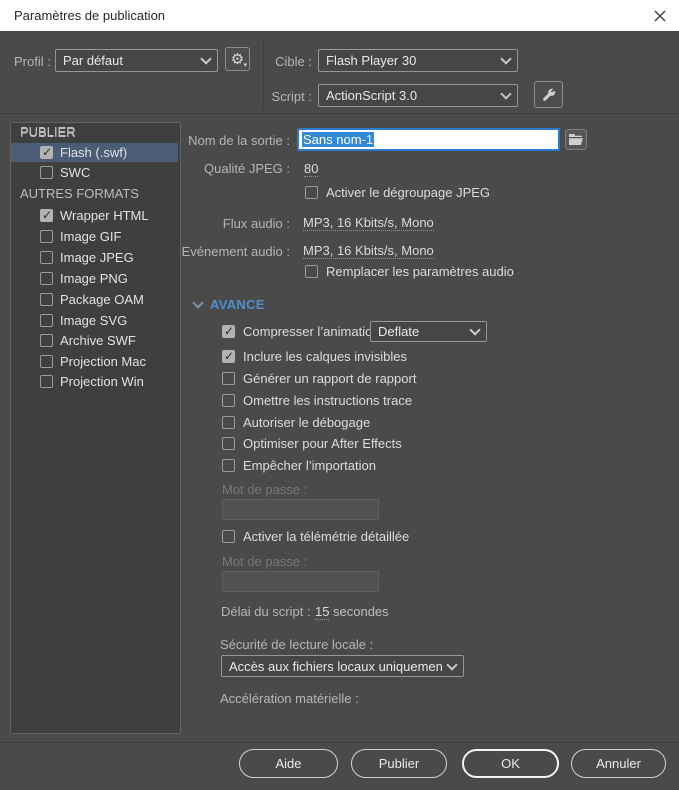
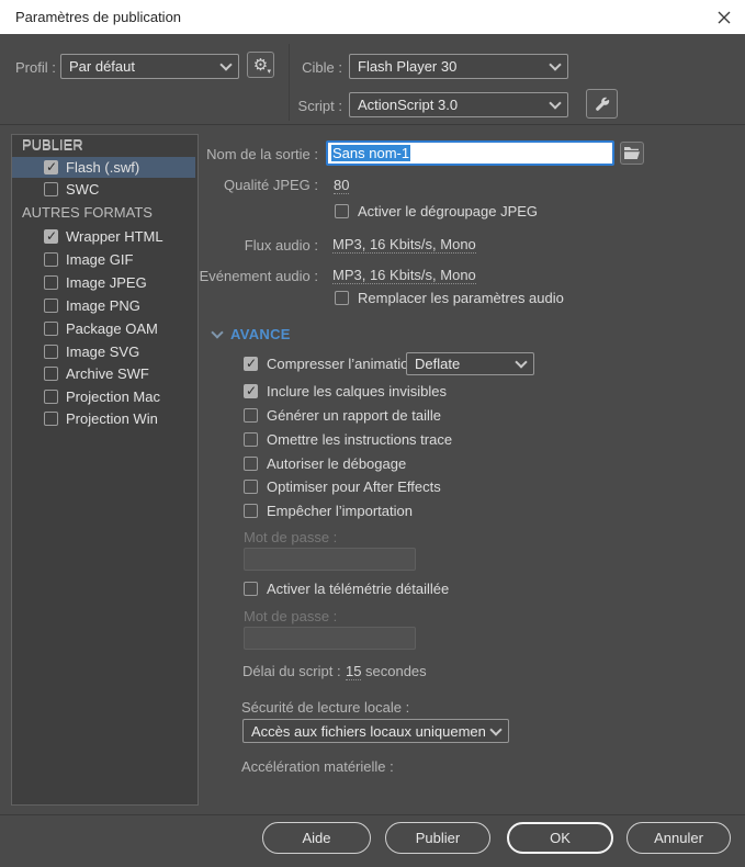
  Paramètres de publication
  Profil :
  Par défaut
  ⚙
  Cible :
  Flash Player 30
  Script :
  ActionScript 3.0
  PUBLIER
  Flash (.swf)
  SWC
  AUTRES FORMATS
  Wrapper HTML
  Image GIF
  Image JPEG
  Image PNG
  Package OAM
  Image SVG
  Archive SWF
  Projection Mac
  Projection Win
  Nom de la sortie :
  Sans nom-1
  Qualité JPEG :
  80
  Activer le dégroupage JPEG
  Flux audio :
  MP3, 16 Kbits/s, Mono
  Evénement audio :
  MP3, 16 Kbits/s, Mono
  Remplacer les paramètres audio
  AVANCE
  Compresser l’animatio
  Deflate
  Inclure les calques invisibles
- Générer un rapport de rapport
+ Générer un rapport de taille
  Omettre les instructions trace
  Autoriser le débogage
  Optimiser pour After Effects
  Empêcher l’importation
  Mot de passe :
  Activer la télémétrie détaillée
  Mot de passe :
  Délai du script :
  15
  secondes
  Sécurité de lecture locale :
  Accès aux fichiers locaux uniquemen
  Accélération matérielle :
  Aide
  Publier
  OK
  Annuler
